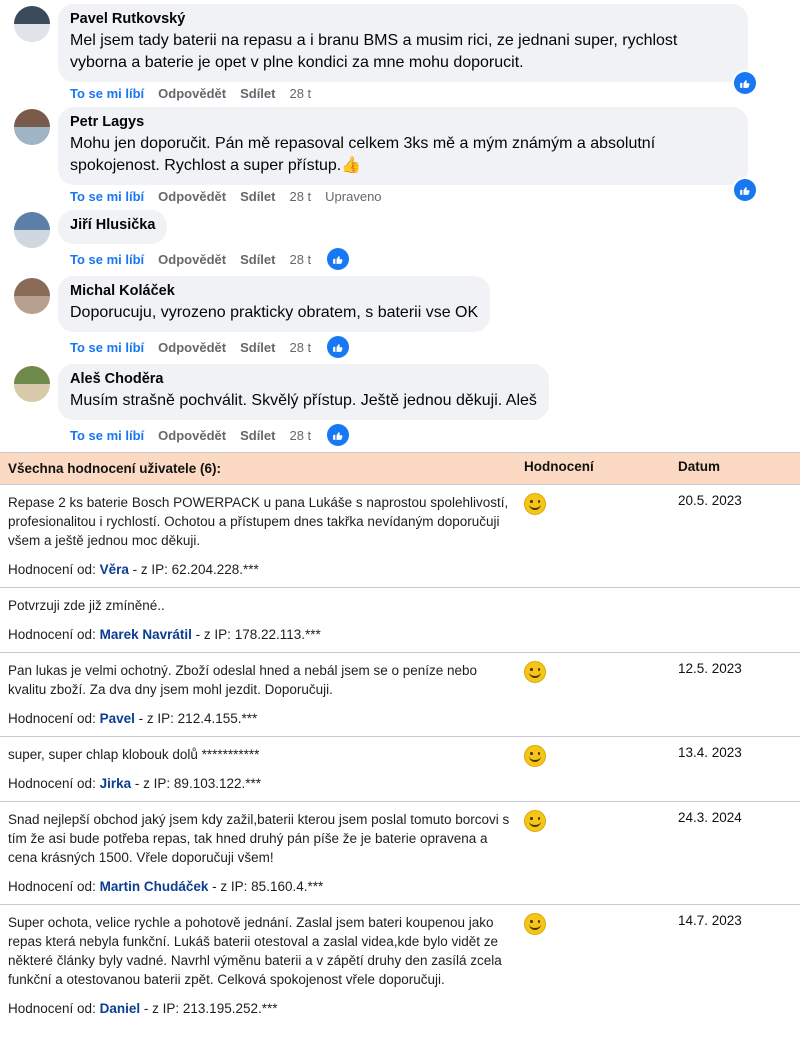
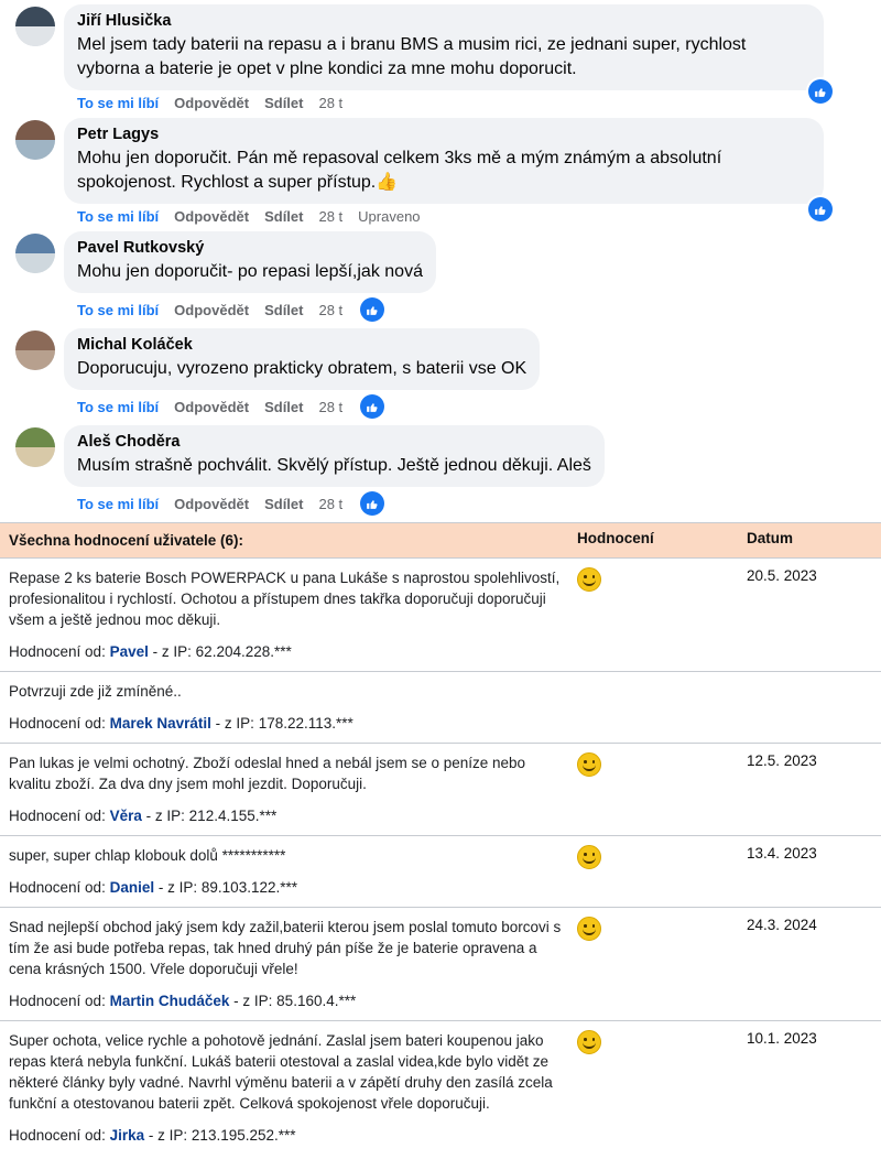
- Pavel Rutkovský
+ Jiří Hlusička
  Mel jsem tady baterii na repasu a i branu BMS a musim rici, ze jednani super, rychlost vyborna a baterie je opet v plne kondici za mne mohu doporucit.
  To se mi líbí
  Odpovědět
  Sdílet
  28 t
  Petr Lagys
  Mohu jen doporučit. Pán mě repasoval celkem 3ks mě a mým známým a absolutní spokojenost. Rychlost a super přístup.👍
  To se mi líbí
  Odpovědět
  Sdílet
  28 t
  Upraveno
- Jiří Hlusička
+ Pavel Rutkovský
+ Mohu jen doporučit- po repasi lepší,jak nová
  To se mi líbí
  Odpovědět
  Sdílet
  28 t
  Michal Koláček
  Doporucuju, vyrozeno prakticky obratem, s baterii vse OK
  To se mi líbí
  Odpovědět
  Sdílet
  28 t
  Aleš Choděra
  Musím strašně pochválit. Skvělý přístup. Ještě jednou děkuji. Aleš
  To se mi líbí
  Odpovědět
  Sdílet
  28 t
  Všechna hodnocení uživatele (6):
  Hodnocení
  Datum
- Repase 2 ks baterie Bosch POWERPACK u pana Lukáše s naprostou spolehlivostí, profesionalitou i rychlostí. Ochotou a přístupem dnes takřka nevídaným doporučuji všem a ještě jednou moc děkuji.
+ Repase 2 ks baterie Bosch POWERPACK u pana Lukáše s naprostou spolehlivostí, profesionalitou i rychlostí. Ochotou a přístupem dnes takřka doporučuji doporučuji všem a ještě jednou moc děkuji.
- Hodnocení od: Věra - z IP: 62.204.228.***
+ Hodnocení od: Pavel - z IP: 62.204.228.***
  20.5. 2023
  Potvrzuji zde již zmíněné..
  Hodnocení od: Marek Navrátil - z IP: 178.22.113.***
  Pan lukas je velmi ochotný. Zboží odeslal hned a nebál jsem se o peníze nebo kvalitu zboží. Za dva dny jsem mohl jezdit. Doporučuji.
- Hodnocení od: Pavel - z IP: 212.4.155.***
+ Hodnocení od: Věra - z IP: 212.4.155.***
  12.5. 2023
  super, super chlap klobouk dolů ***********
- Hodnocení od: Jirka - z IP: 89.103.122.***
+ Hodnocení od: Daniel - z IP: 89.103.122.***
  13.4. 2023
- Snad nejlepší obchod jaký jsem kdy zažil,baterii kterou jsem poslal tomuto borcovi s tím že asi bude potřeba repas, tak hned druhý pán píše že je baterie opravena a cena krásných 1500. Vřele doporučuji všem!
+ Snad nejlepší obchod jaký jsem kdy zažil,baterii kterou jsem poslal tomuto borcovi s tím že asi bude potřeba repas, tak hned druhý pán píše že je baterie opravena a cena krásných 1500. Vřele doporučuji vřele!
  Hodnocení od: Martin Chudáček - z IP: 85.160.4.***
  24.3. 2024
  Super ochota, velice rychle a pohotově jednání. Zaslal jsem bateri koupenou jako repas která nebyla funkční. Lukáš baterii otestoval a zaslal videa,kde bylo vidět ze některé články byly vadné. Navrhl výměnu baterii a v zápětí druhy den zasílá zcela funkční a otestovanou baterii zpět. Celková spokojenost vřele doporučuji.
- Hodnocení od: Daniel - z IP: 213.195.252.***
+ Hodnocení od: Jirka - z IP: 213.195.252.***
- 14.7. 2023
+ 10.1. 2023
